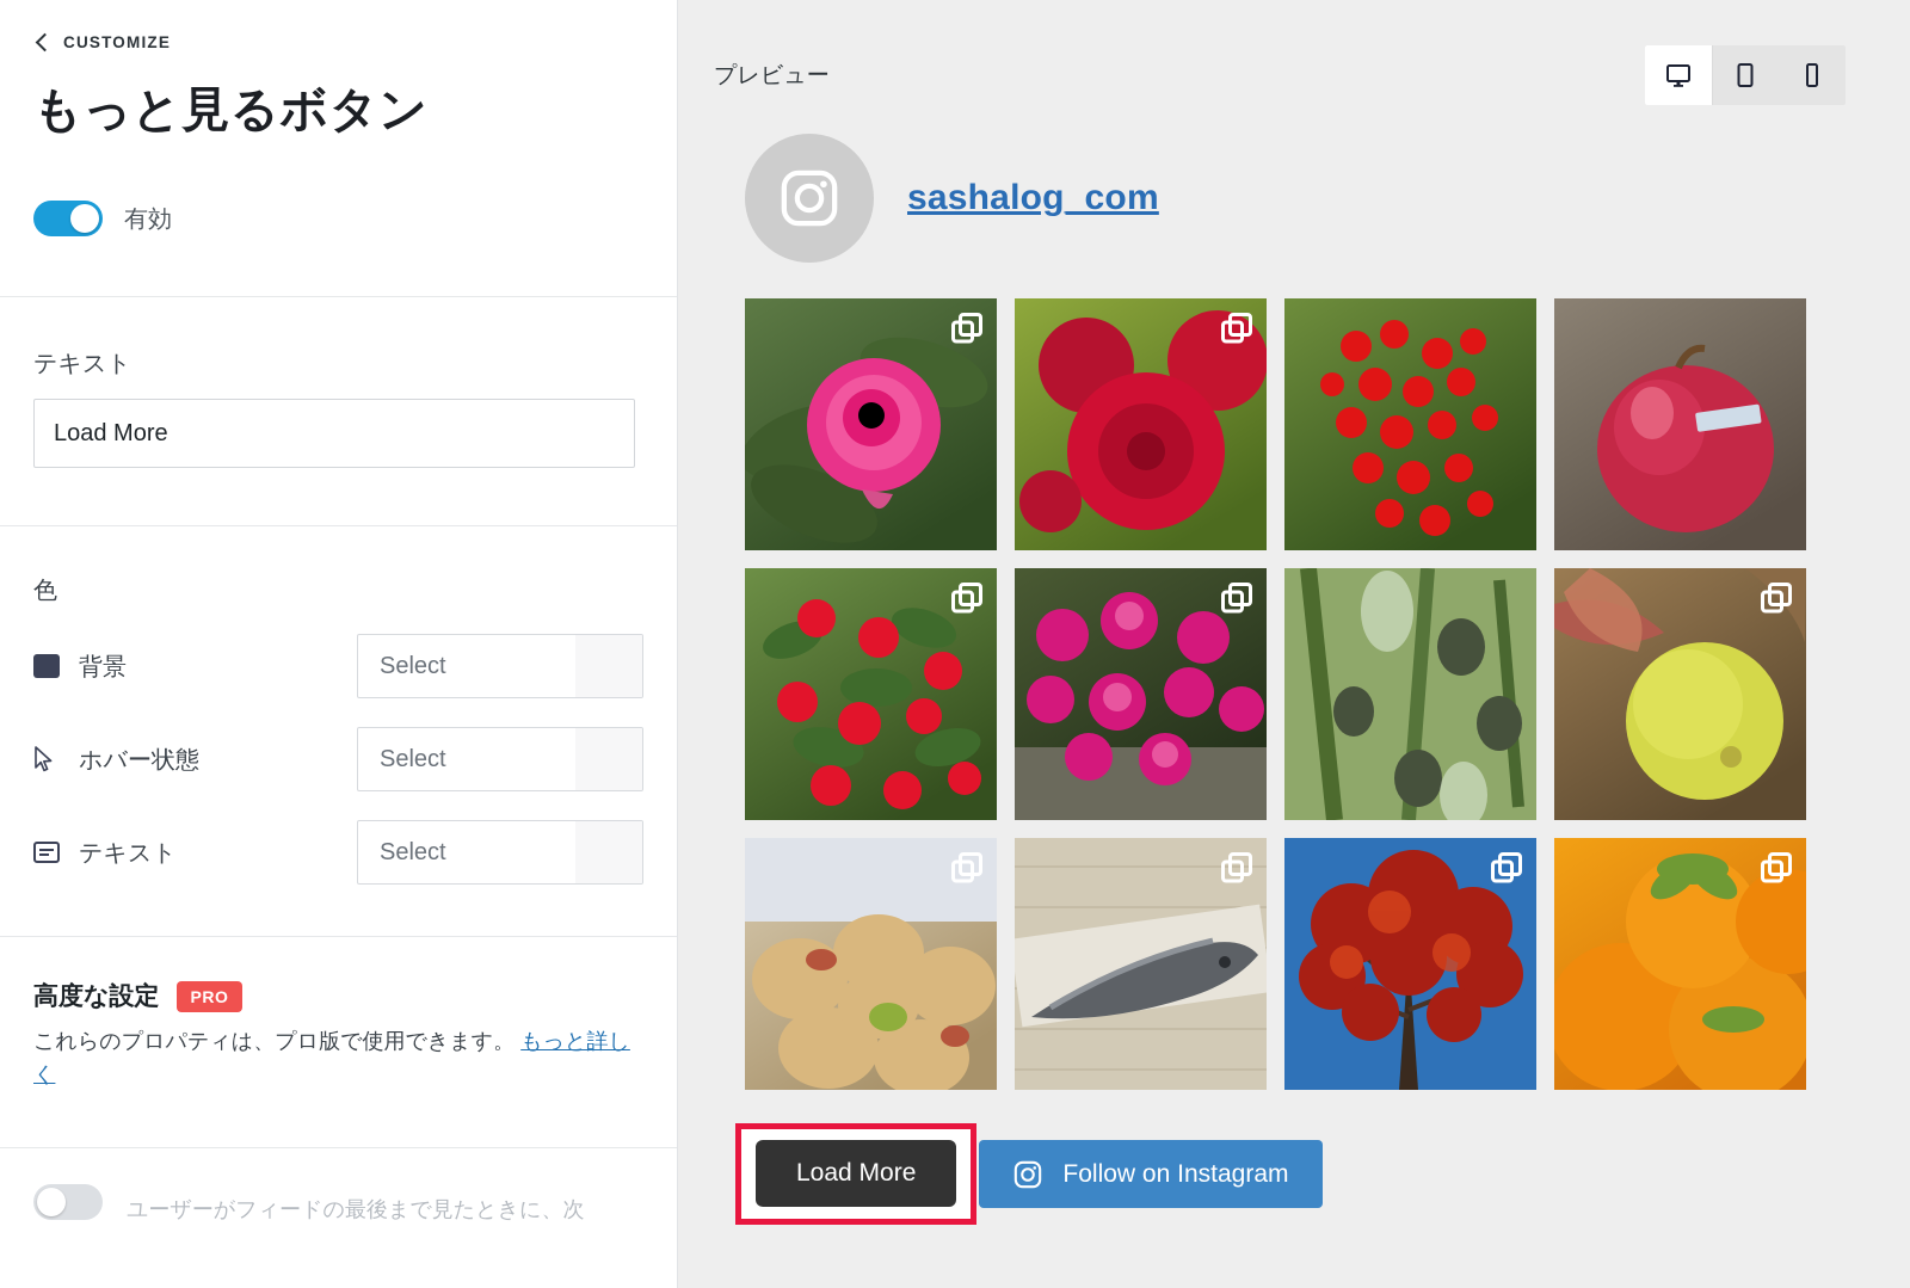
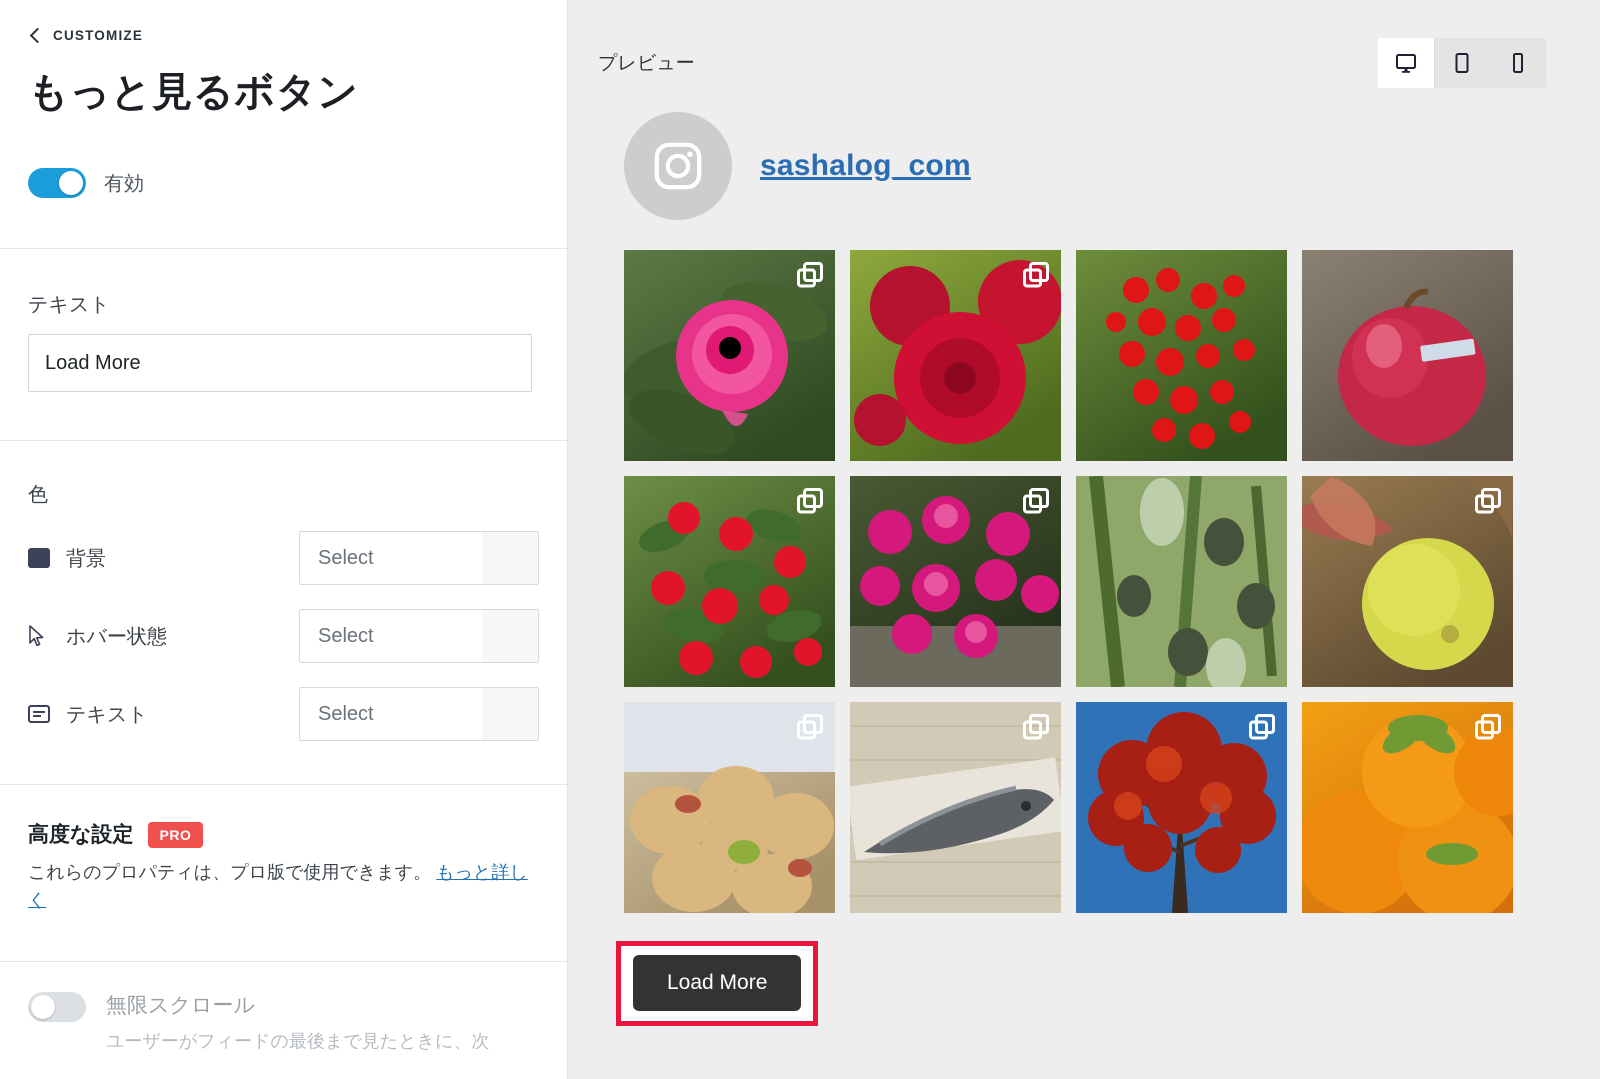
  CUSTOMIZE
  もっと見るボタン
  有効
  テキスト
  Load More
  色
  背景
  Select
  ホバー状態
  Select
  テキスト
  Select
  高度な設定
  PRO
  これらのプロパティは、プロ版で使用できます。 もっと詳しく
+ 無限スクロール
  ユーザーがフィードの最後まで見たときに、次
  プレビュー
  sashalog_com
  Load More
- Follow on Instagram
